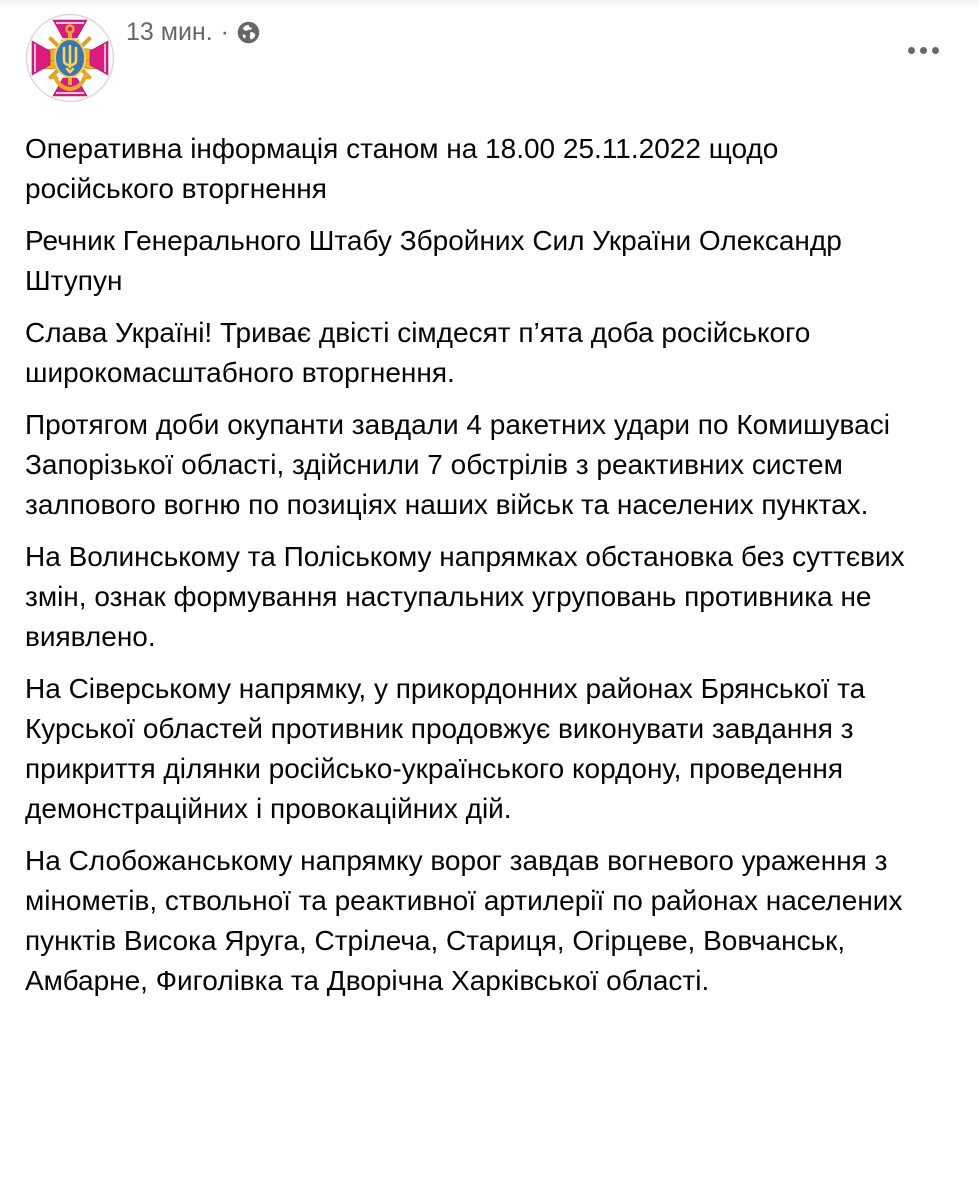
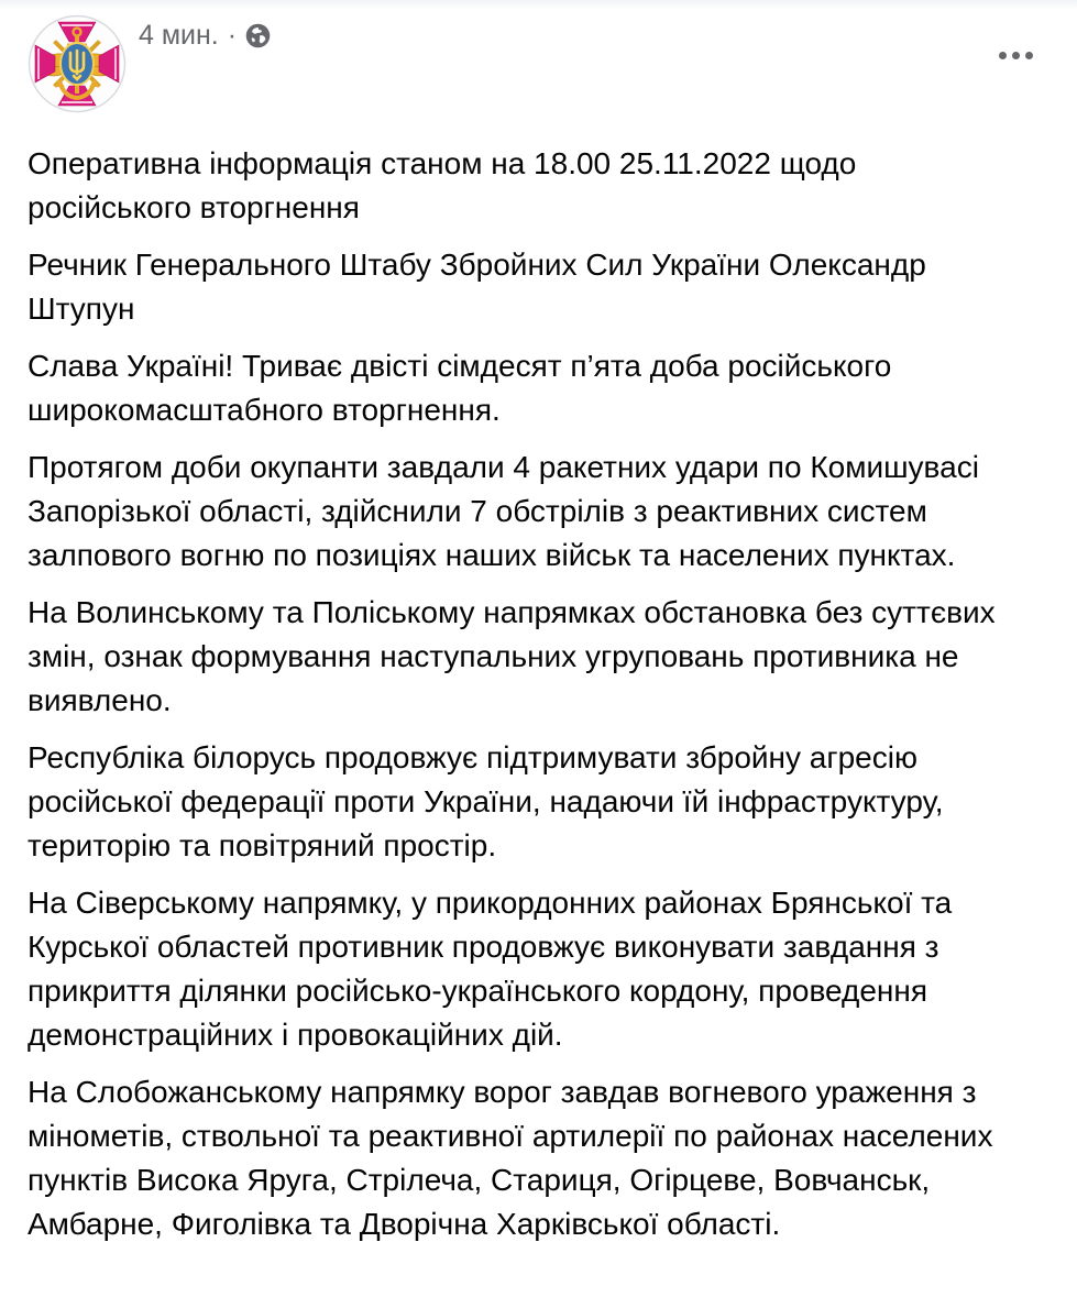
- 13 мин.
+ 4 мин.
  ·
  Оперативна інформація станом на 18.00 25.11.2022 щодо
  російського вторгнення
  Речник Генерального Штабу Збройних Сил України Олександр
  Штупун
  Слава Україні! Триває двісті сімдесят п’ята доба російського
  широкомасштабного вторгнення.
  Протягом доби окупанти завдали 4 ракетних удари по Комишувасі
  Запорізької області, здійснили 7 обстрілів з реактивних систем
  залпового вогню по позиціях наших військ та населених пунктах.
  На Волинському та Поліському напрямках обстановка без суттєвих
  змін, ознак формування наступальних угруповань противника не
  виявлено.
+ Республіка білорусь продовжує підтримувати збройну агресію
+ російської федерації проти України, надаючи їй інфраструктуру,
+ територію та повітряний простір.
  На Сіверському напрямку, у прикордонних районах Брянської та
  Курської областей противник продовжує виконувати завдання з
  прикриття ділянки російсько-українського кордону, проведення
  демонстраційних і провокаційних дій.
  На Слобожанському напрямку ворог завдав вогневого ураження з
  мінометів, ствольної та реактивної артилерії по районах населених
  пунктів Висока Яруга, Стрілеча, Стариця, Огірцеве, Вовчанськ,
  Амбарне, Фиголівка та Дворічна Харківської області.
